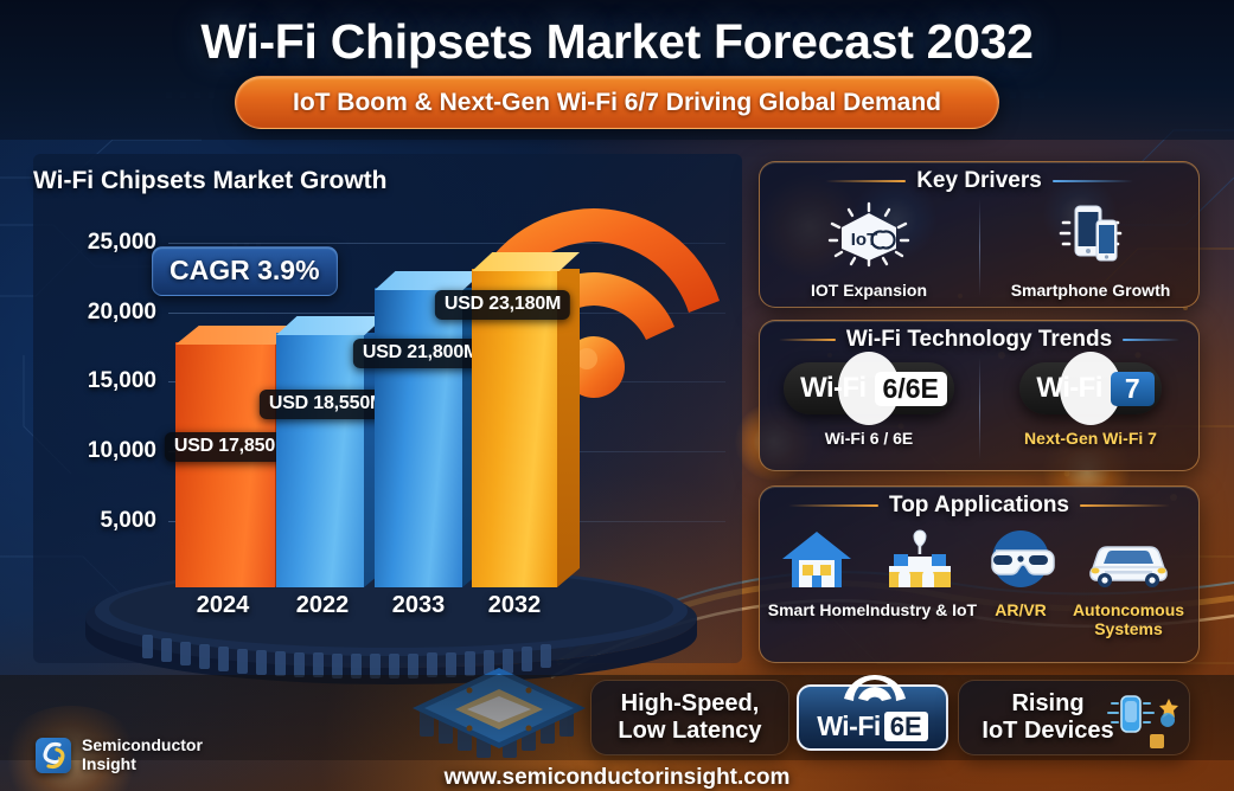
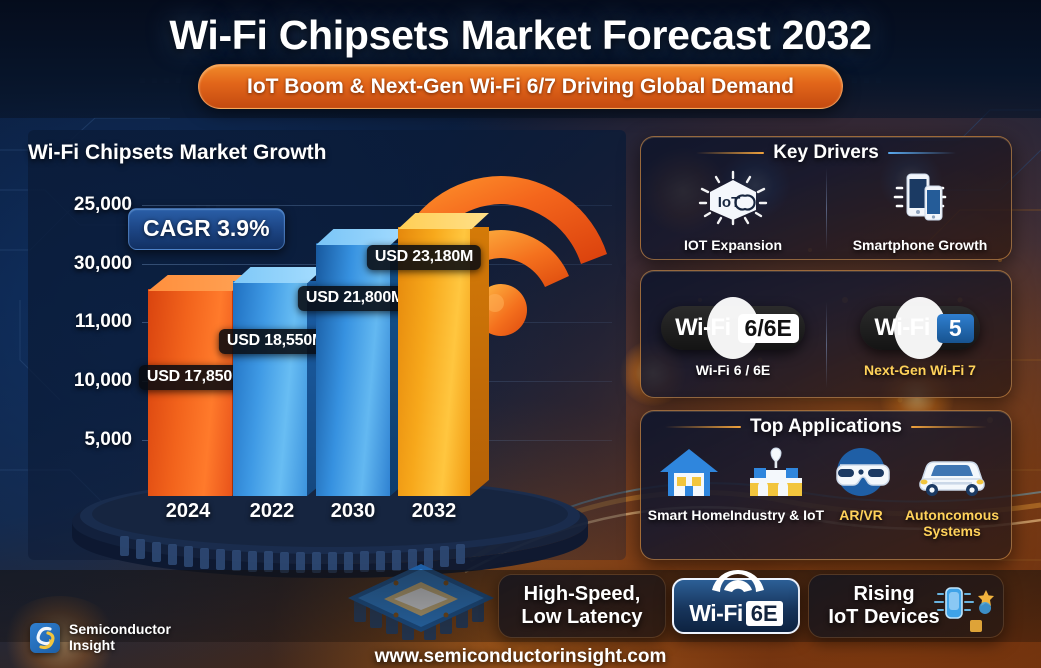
  Wi-Fi Chipsets Market Forecast 2032
  IoT Boom & Next-Gen Wi-Fi 6/7 Driving Global Demand
  Wi-Fi Chipsets Market Growth
  25,000
- 20,000
+ 30,000
- 15,000
+ 11,000
  10,000
  5,000
  CAGR 3.9%
  USD 17,850
  2024
  USD 18,550
  2022
  USD 21,800
- 2033
+ 2030
  USD 23,180M
  2032
  Key Drivers
  IOT Expansion
  Smartphone Growth
- Wi-Fi Technology Trends
  Wi-Fi
  6/6E
  Wi-Fi 6 / 6E
  Wi-Fi
- 7
+ 5
  Next-Gen Wi-Fi 7
  Top Applications
  Smart Home
  Industry & IoT
  AR/VR
  Autoncomous Systems
  High-Speed,
  Low Latency
  Wi-Fi 6E
  Rising
  IoT Devices
  Semiconductor
  Insight
  www.semiconductorinsight.com
